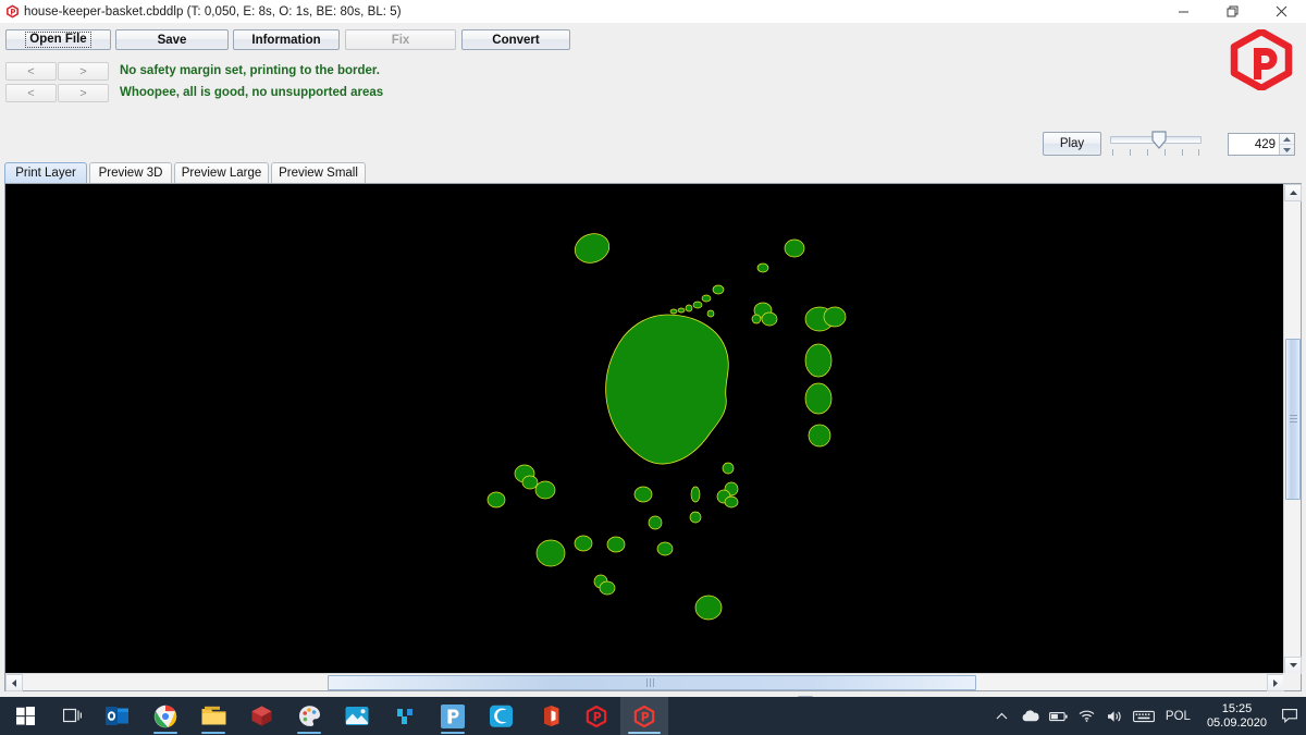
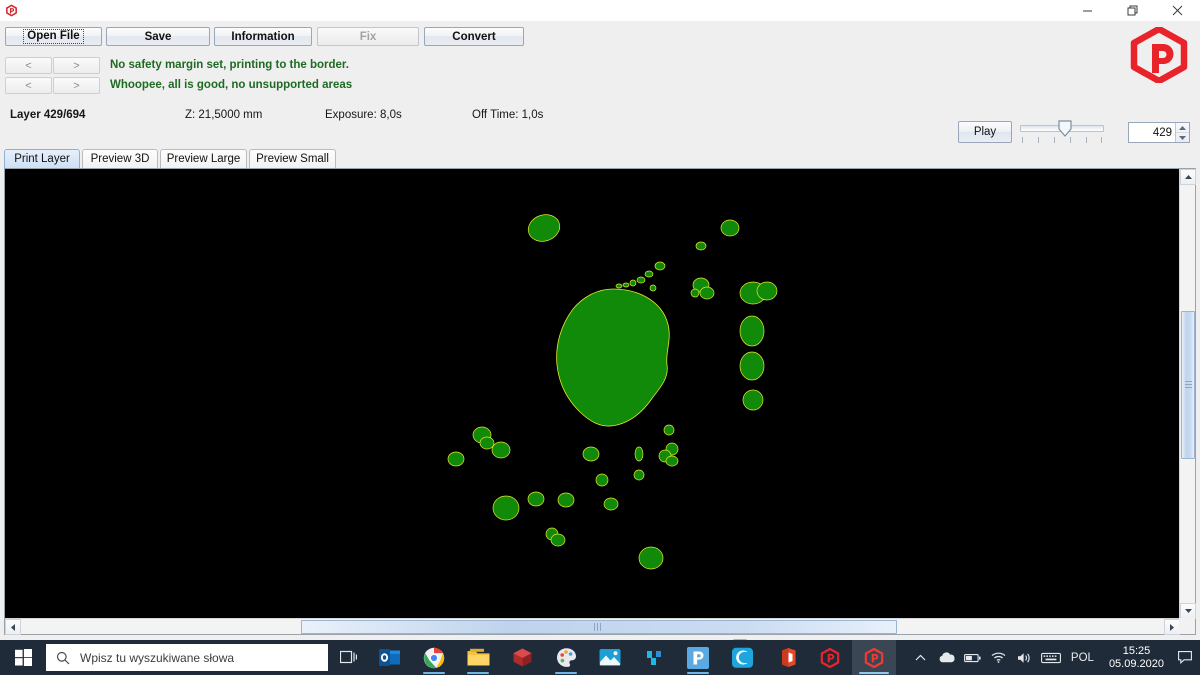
- house-keeper-basket.cbddlp (T: 0,050, E: 8s, O: 1s, BE: 80s, BL: 5)
  Open File
  Save
  Information
  Fix
  Convert
  <
  >
  <
  >
  No safety margin set, printing to the border.
  Whoopee, all is good, no unsupported areas
+ Layer 429/694
+ Z: 21,5000 mm
+ Exposure: 8,0s
+ Off Time: 1,0s
  Play
  429
  Print Layer
  Preview 3D
  Preview Large
  Preview Small
+ Wpisz tu wyszukiwane słowa
  POL
  15:25
  05.09.2020
